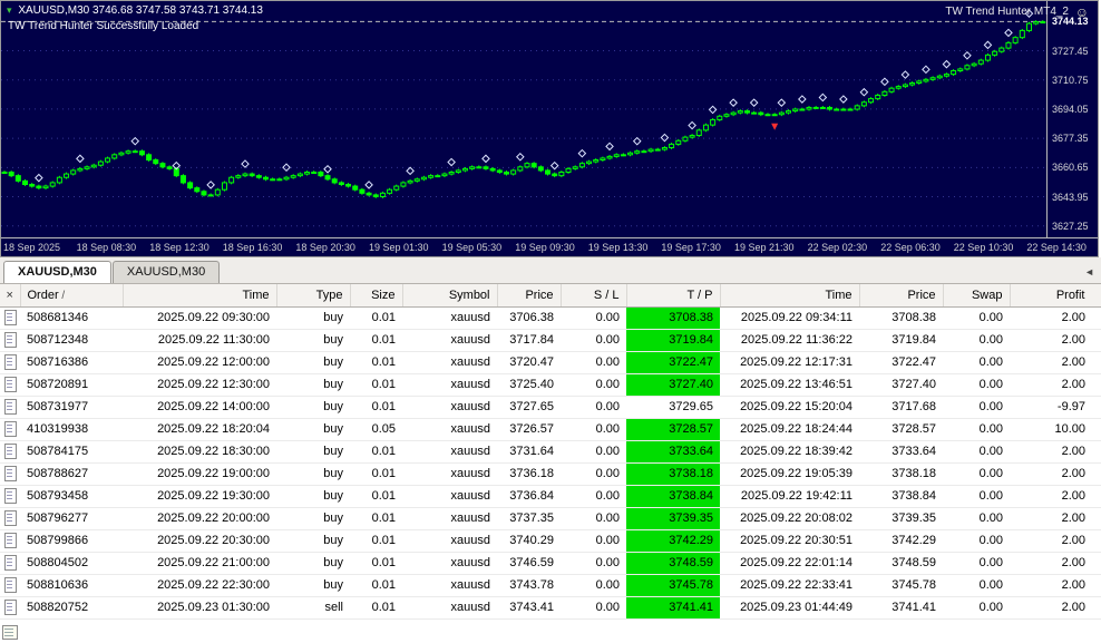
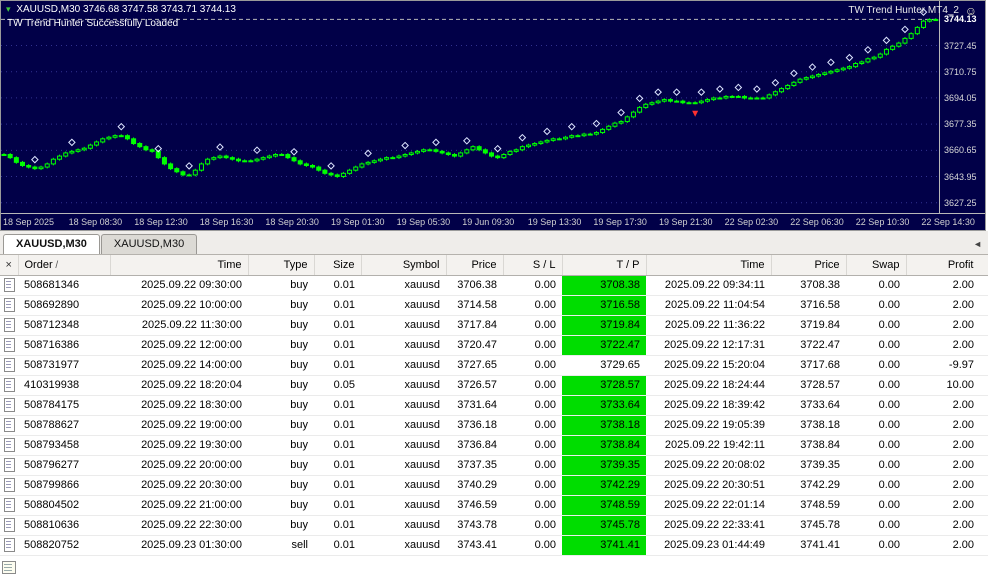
  3727.45
  3710.75
  3694.05
  3677.35
  3660.65
  3643.95
  3627.25
  3744.13
  18 Sep 2025
  18 Sep 08:30
  18 Sep 12:30
  18 Sep 16:30
  18 Sep 20:30
  19 Sep 01:30
  19 Sep 05:30
- 19 Sep 09:30
+ 19 Jun 09:30
  19 Sep 13:30
  19 Sep 17:30
  19 Sep 21:30
  22 Sep 02:30
  22 Sep 06:30
  22 Sep 10:30
  22 Sep 14:30
  ▾ XAUUSD,M30 3746.68 3747.58 3743.71 3744.13
  TW Trend Hunter Successfully Loaded
  TW Trend Hunter MT4_2
  ☺
  XAUUSD,M30
  XAUUSD,M30
  ◄
  ×	Order /	Time	Type	Size	Symbol	Price	S / L	T / P	Time	Price	Swap	Profit
  	508681346	2025.09.22 09:30:00	buy	0.01	xauusd	3706.38	0.00	3708.38	2025.09.22 09:34:11	3708.38	0.00	2.00
+ 	508692890	2025.09.22 10:00:00	buy	0.01	xauusd	3714.58	0.00	3716.58	2025.09.22 11:04:54	3716.58	0.00	2.00
  	508712348	2025.09.22 11:30:00	buy	0.01	xauusd	3717.84	0.00	3719.84	2025.09.22 11:36:22	3719.84	0.00	2.00
  	508716386	2025.09.22 12:00:00	buy	0.01	xauusd	3720.47	0.00	3722.47	2025.09.22 12:17:31	3722.47	0.00	2.00
- 	508720891	2025.09.22 12:30:00	buy	0.01	xauusd	3725.40	0.00	3727.40	2025.09.22 13:46:51	3727.40	0.00	2.00
  	508731977	2025.09.22 14:00:00	buy	0.01	xauusd	3727.65	0.00	3729.65	2025.09.22 15:20:04	3717.68	0.00	-9.97
  	410319938	2025.09.22 18:20:04	buy	0.05	xauusd	3726.57	0.00	3728.57	2025.09.22 18:24:44	3728.57	0.00	10.00
  	508784175	2025.09.22 18:30:00	buy	0.01	xauusd	3731.64	0.00	3733.64	2025.09.22 18:39:42	3733.64	0.00	2.00
  	508788627	2025.09.22 19:00:00	buy	0.01	xauusd	3736.18	0.00	3738.18	2025.09.22 19:05:39	3738.18	0.00	2.00
  	508793458	2025.09.22 19:30:00	buy	0.01	xauusd	3736.84	0.00	3738.84	2025.09.22 19:42:11	3738.84	0.00	2.00
  	508796277	2025.09.22 20:00:00	buy	0.01	xauusd	3737.35	0.00	3739.35	2025.09.22 20:08:02	3739.35	0.00	2.00
  	508799866	2025.09.22 20:30:00	buy	0.01	xauusd	3740.29	0.00	3742.29	2025.09.22 20:30:51	3742.29	0.00	2.00
  	508804502	2025.09.22 21:00:00	buy	0.01	xauusd	3746.59	0.00	3748.59	2025.09.22 22:01:14	3748.59	0.00	2.00
  	508810636	2025.09.22 22:30:00	buy	0.01	xauusd	3743.78	0.00	3745.78	2025.09.22 22:33:41	3745.78	0.00	2.00
  	508820752	2025.09.23 01:30:00	sell	0.01	xauusd	3743.41	0.00	3741.41	2025.09.23 01:44:49	3741.41	0.00	2.00
